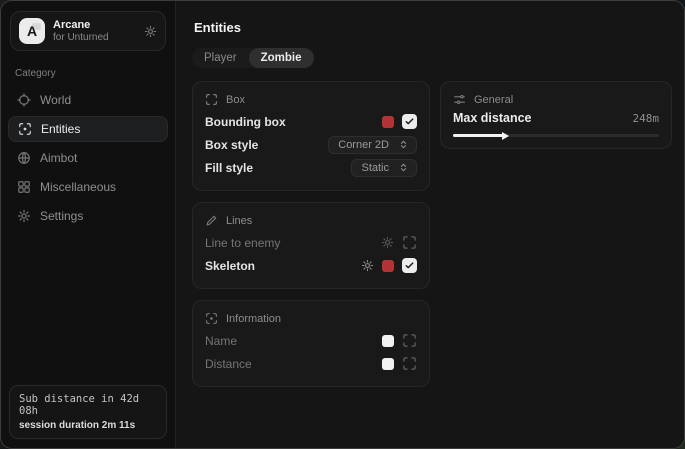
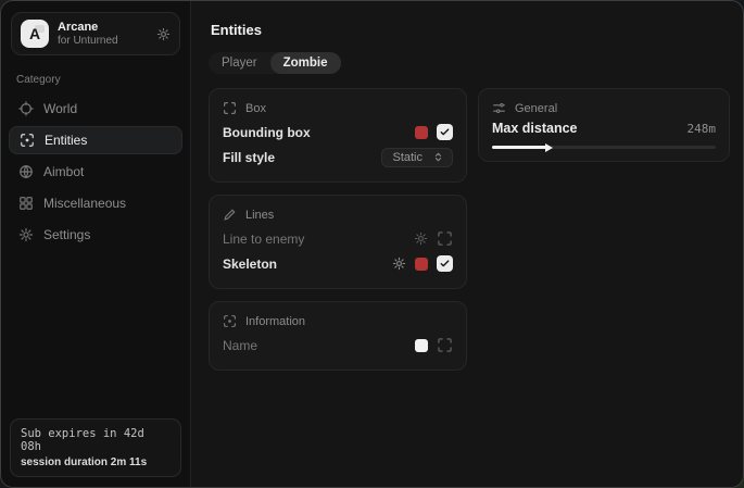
  A
  Arcane
  for Unturned
  Category
  World
  Entities
  Aimbot
  Miscellaneous
  Settings
- Sub distance in 42d 08h
+ Sub expires in 42d 08h
  session duration 2m 11s
  Entities
  Player
  Zombie
  Box
  Bounding box
- Box style
- Corner 2D
  Fill style
  Static
  Lines
  Line to enemy
  Skeleton
  Information
  Name
- Distance
  General
  Max distance
  248m
